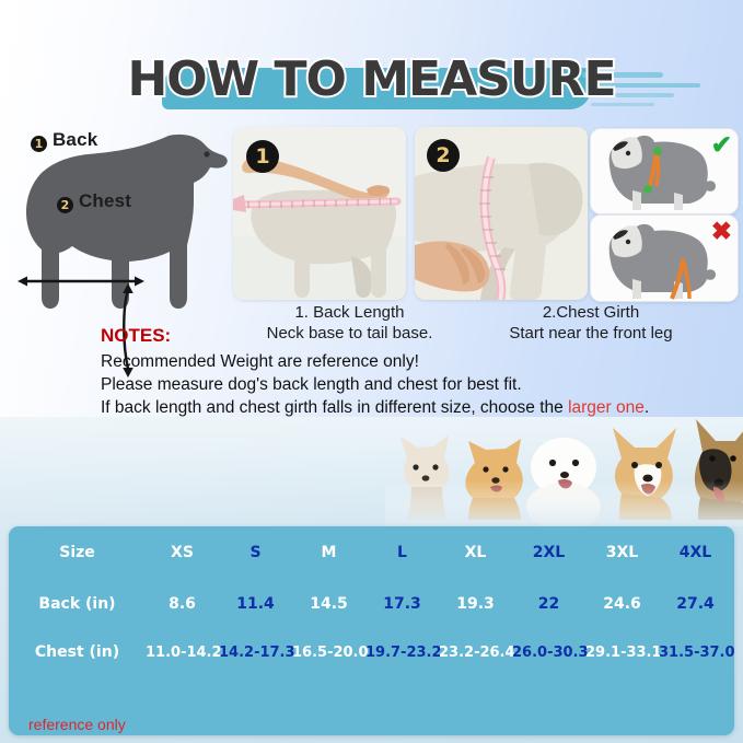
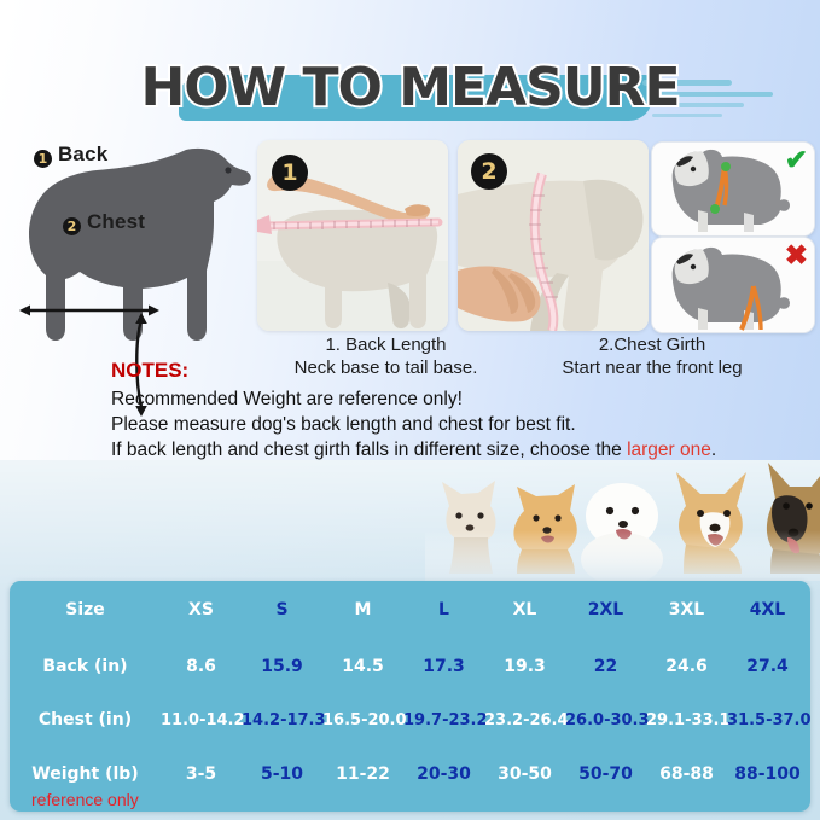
  HOW TO MEASURE
  1 Back
  2 Chest
  1
  2
  ✔
  ✖
  1. Back Length
  Neck base to tail base.
  2.Chest Girth
  Start near the front leg
  NOTES:
  Recommended Weight are reference only!
  Please measure dog's back length and chest for best fit.
  If back length and chest girth falls in different size, choose the larger one.
  Size
  XS
  S
  M
  L
  XL
  2XL
  3XL
  4XL
  Back (in)
  8.6
- 11.4
+ 15.9
  14.5
  17.3
  19.3
  22
  24.6
  27.4
  Chest (in)
  11.0-14.2
  14.2-17.3
  16.5-20.0
  19.7-23.2
  23.2-26.4
  26.0-30.3
  29.1-33.1
  31.5-37.0
+ Weight (lb)
+ 3-5
+ 5-10
+ 11-22
+ 20-30
+ 30-50
+ 50-70
+ 68-88
+ 88-100
  reference only
